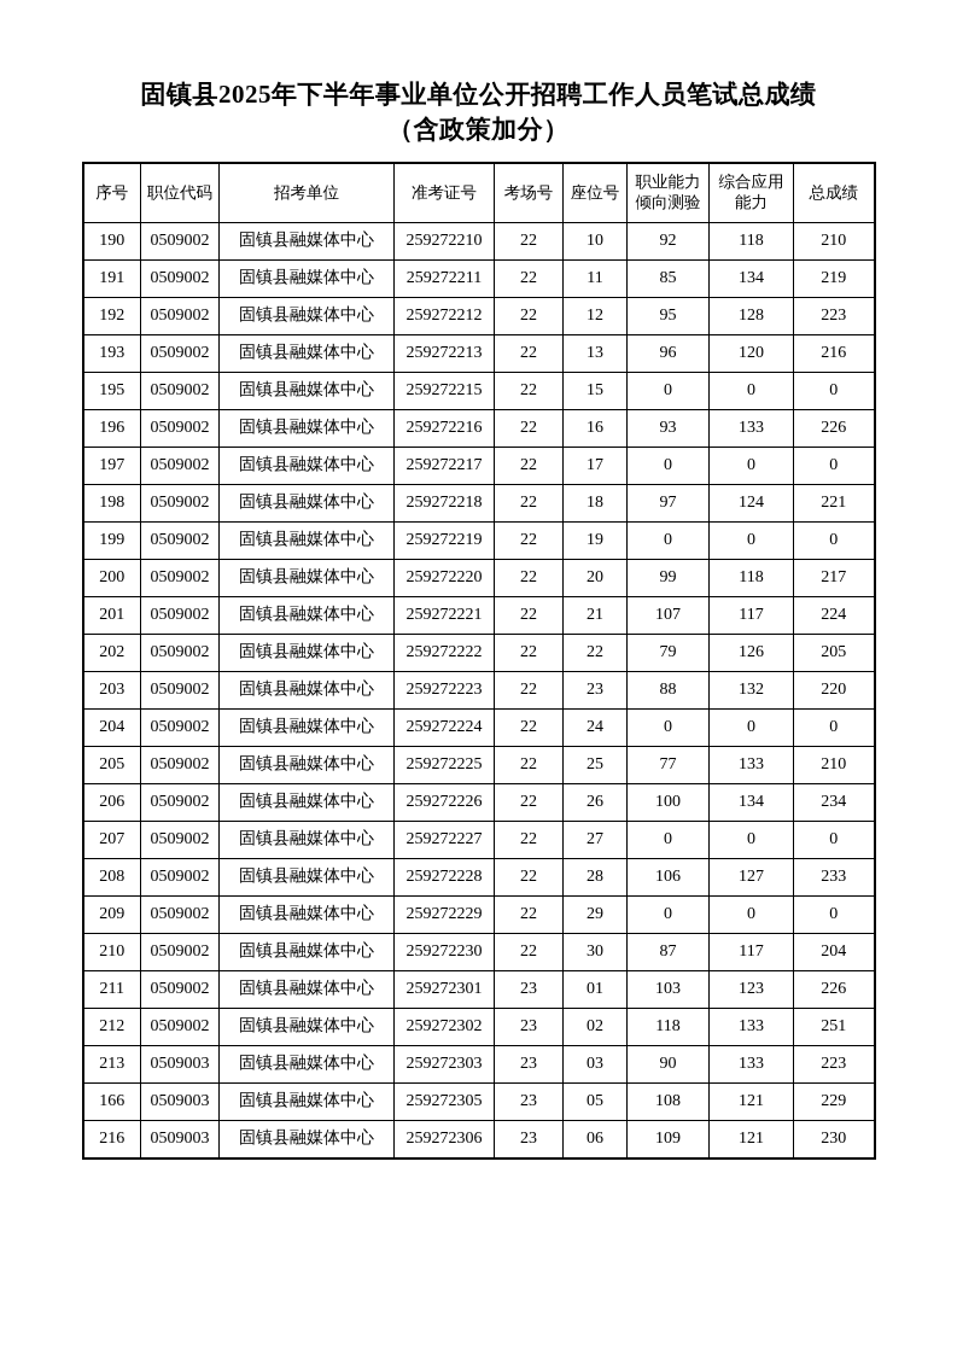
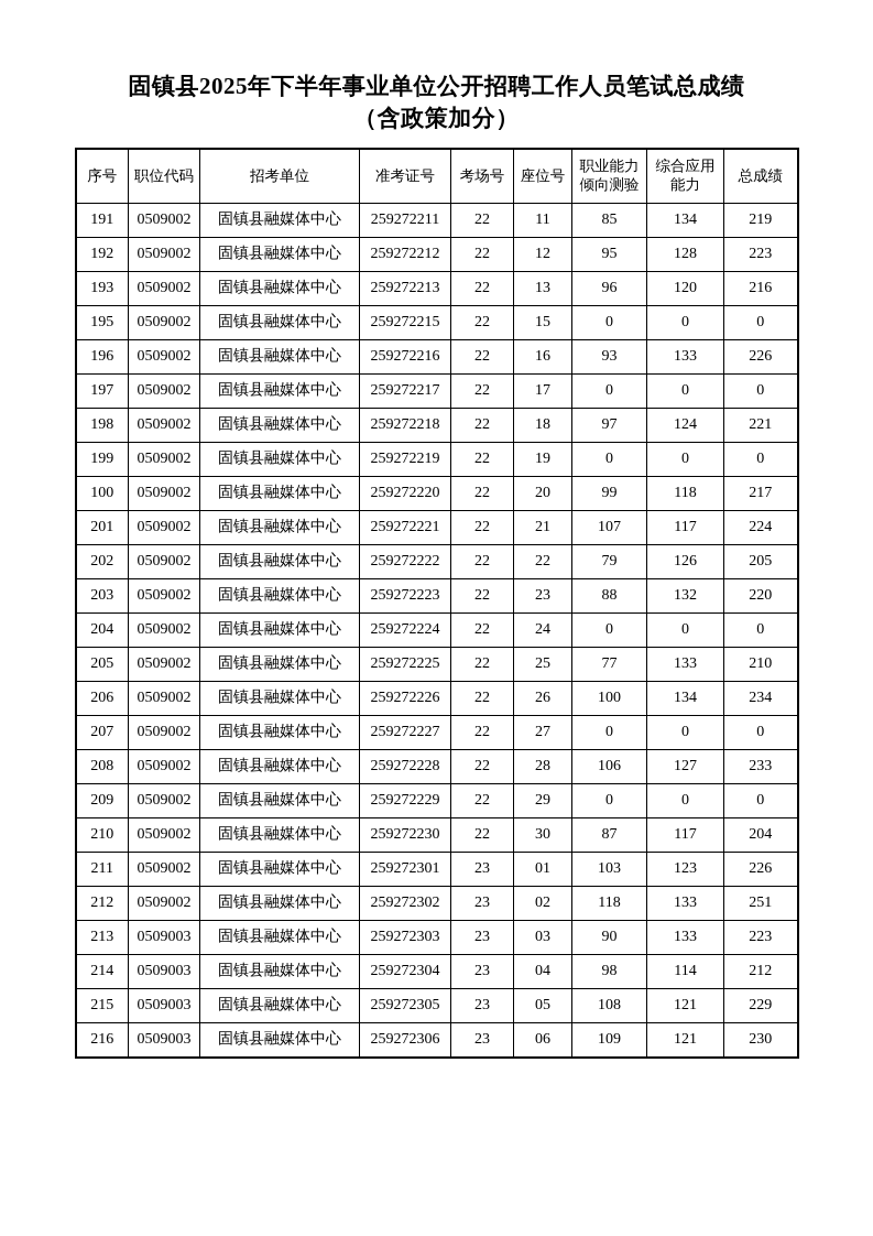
  固镇县2025年下半年事业单位公开招聘工作人员笔试总成绩
  （含政策加分）
  序号	职位代码	招考单位	准考证号	考场号	座位号	职业能力倾向测验	综合应用能力	总成绩
- 190	0509002	固镇县融媒体中心	259272210	22	10	92	118	210
  191	0509002	固镇县融媒体中心	259272211	22	11	85	134	219
  192	0509002	固镇县融媒体中心	259272212	22	12	95	128	223
  193	0509002	固镇县融媒体中心	259272213	22	13	96	120	216
  195	0509002	固镇县融媒体中心	259272215	22	15	0	0	0
  196	0509002	固镇县融媒体中心	259272216	22	16	93	133	226
  197	0509002	固镇县融媒体中心	259272217	22	17	0	0	0
  198	0509002	固镇县融媒体中心	259272218	22	18	97	124	221
  199	0509002	固镇县融媒体中心	259272219	22	19	0	0	0
- 200	0509002	固镇县融媒体中心	259272220	22	20	99	118	217
+ 100	0509002	固镇县融媒体中心	259272220	22	20	99	118	217
  201	0509002	固镇县融媒体中心	259272221	22	21	107	117	224
  202	0509002	固镇县融媒体中心	259272222	22	22	79	126	205
  203	0509002	固镇县融媒体中心	259272223	22	23	88	132	220
  204	0509002	固镇县融媒体中心	259272224	22	24	0	0	0
  205	0509002	固镇县融媒体中心	259272225	22	25	77	133	210
  206	0509002	固镇县融媒体中心	259272226	22	26	100	134	234
  207	0509002	固镇县融媒体中心	259272227	22	27	0	0	0
  208	0509002	固镇县融媒体中心	259272228	22	28	106	127	233
  209	0509002	固镇县融媒体中心	259272229	22	29	0	0	0
  210	0509002	固镇县融媒体中心	259272230	22	30	87	117	204
  211	0509002	固镇县融媒体中心	259272301	23	01	103	123	226
  212	0509002	固镇县融媒体中心	259272302	23	02	118	133	251
  213	0509003	固镇县融媒体中心	259272303	23	03	90	133	223
+ 214	0509003	固镇县融媒体中心	259272304	23	04	98	114	212
- 166	0509003	固镇县融媒体中心	259272305	23	05	108	121	229
+ 215	0509003	固镇县融媒体中心	259272305	23	05	108	121	229
  216	0509003	固镇县融媒体中心	259272306	23	06	109	121	230
